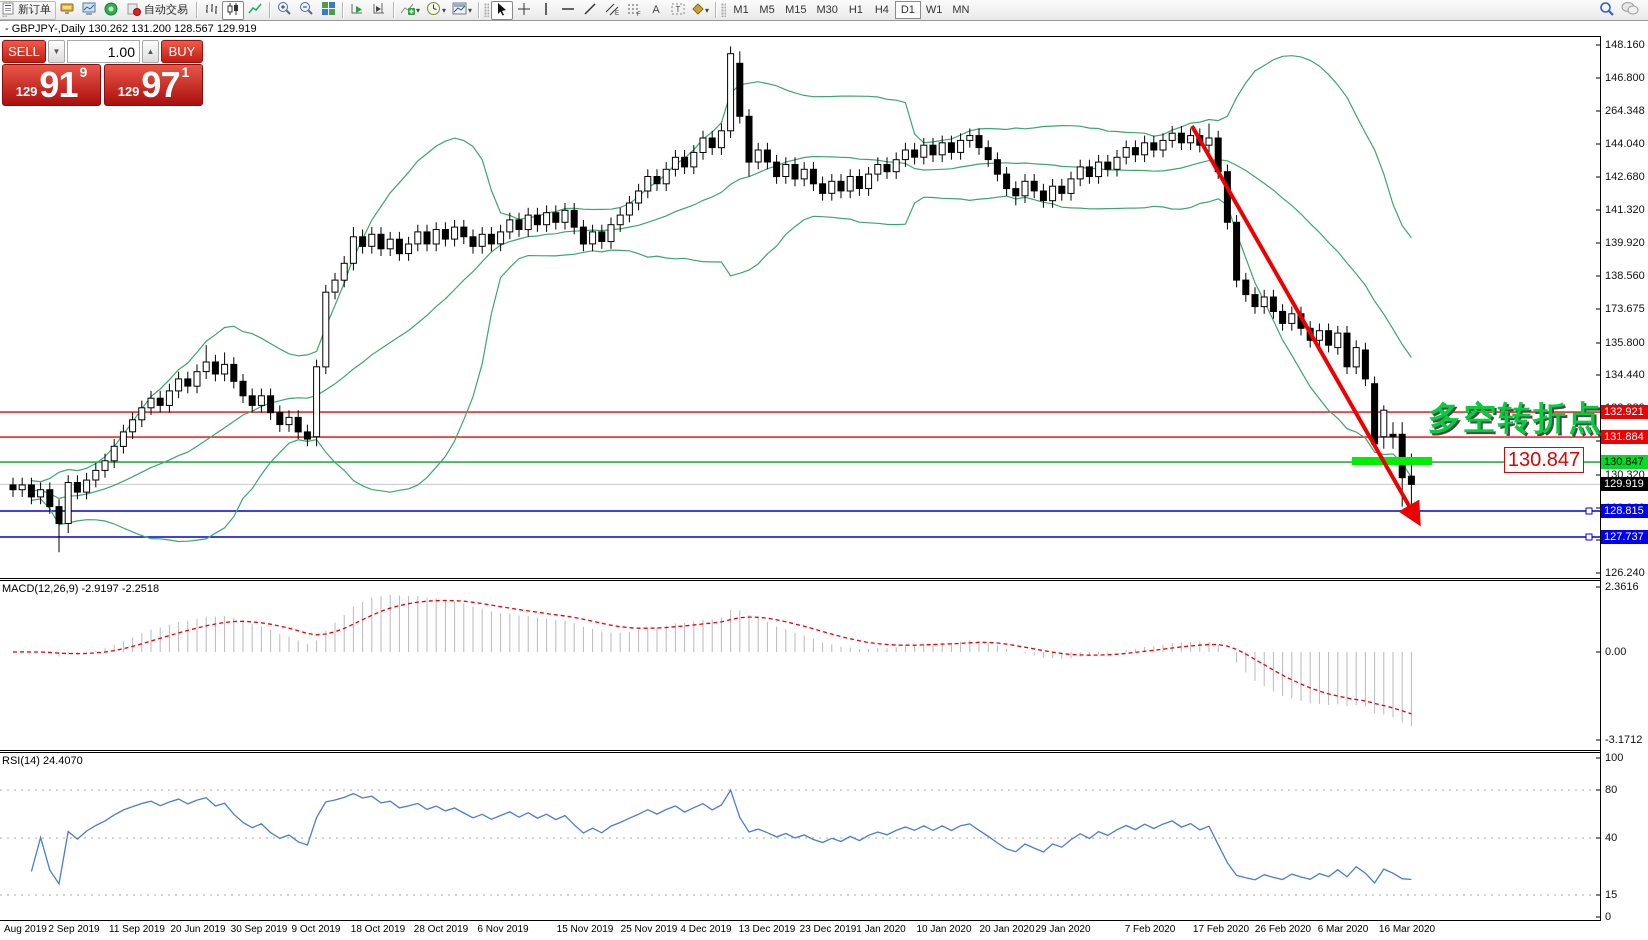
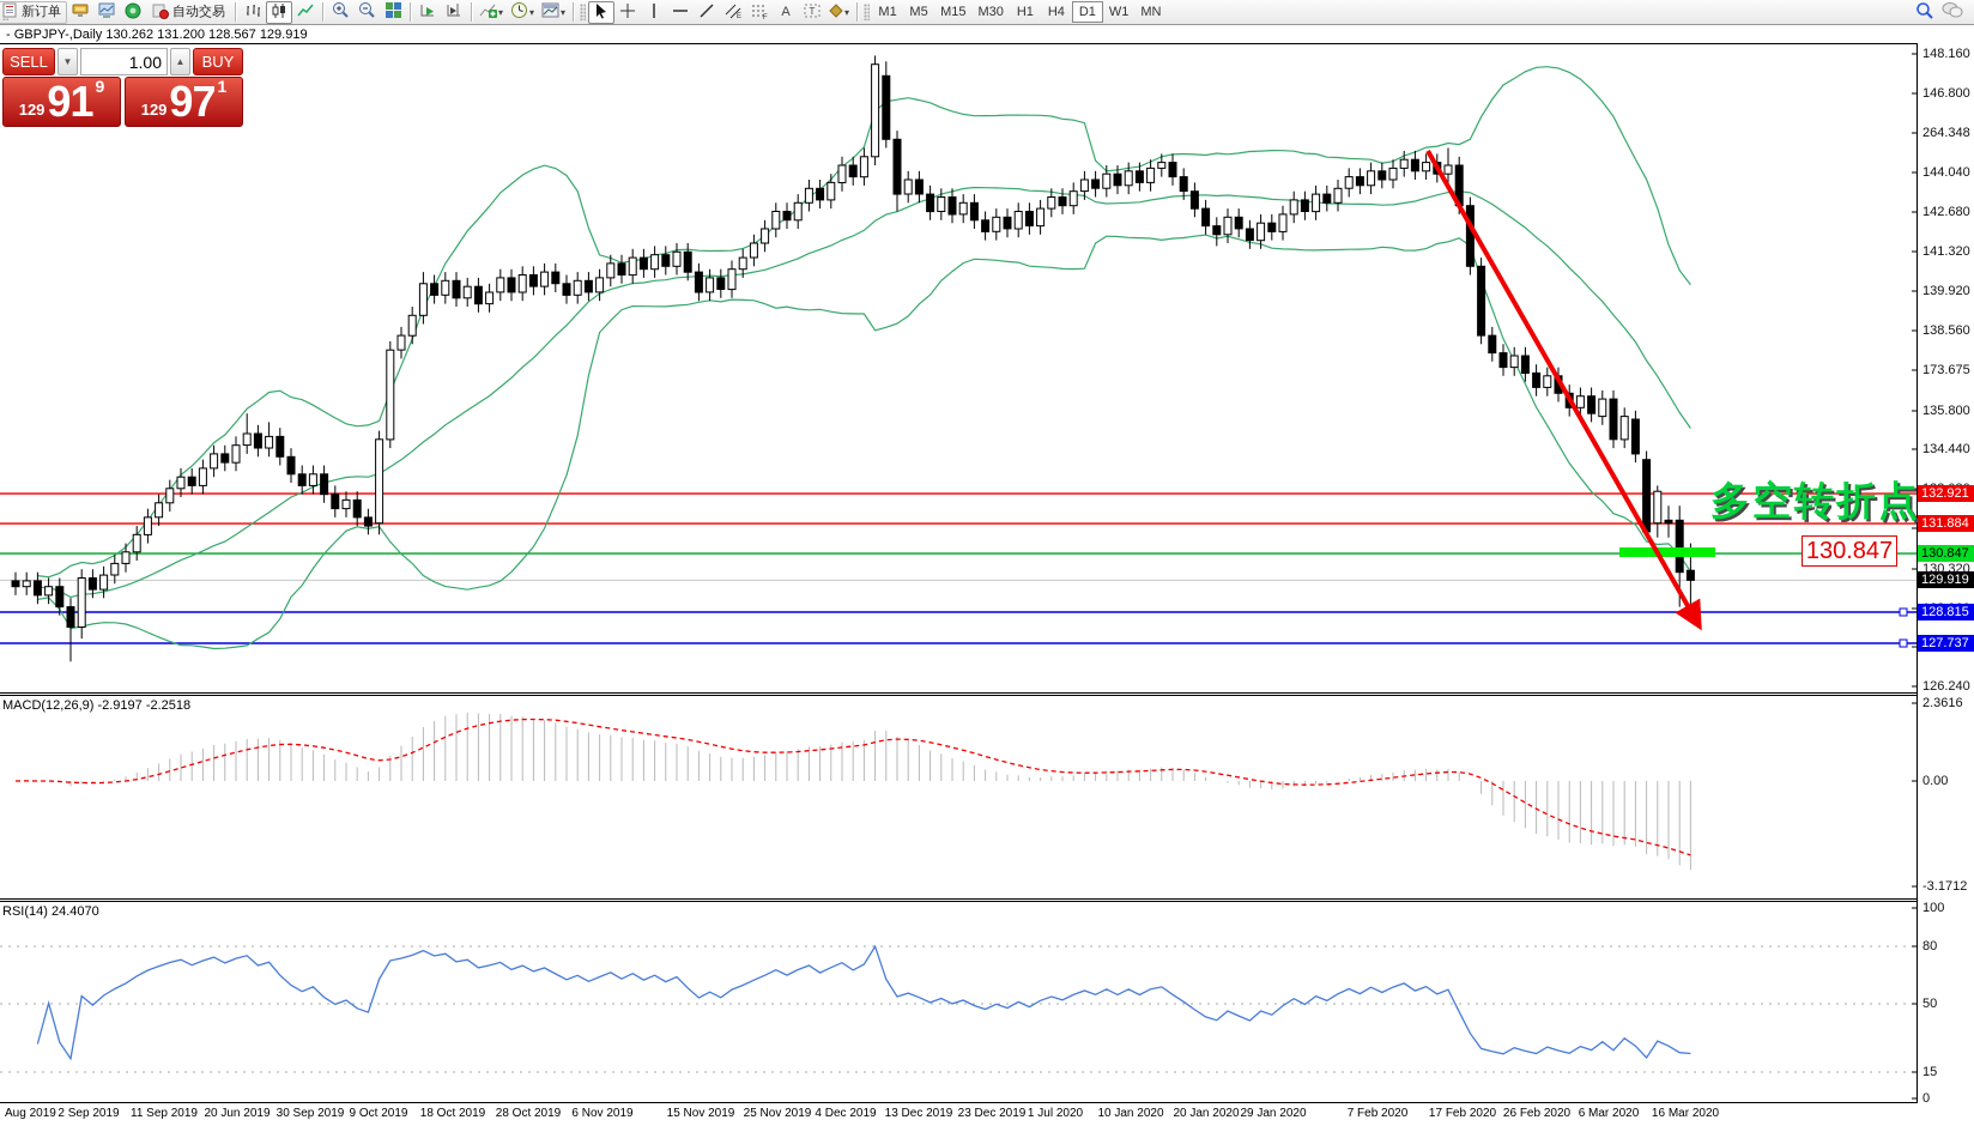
  新订单
  自动交易
  ▾
  ▾
  ▾
  A
  T
  ▾
  M1
  M5
  M15
  M30
  H1
  H4
  D1
  W1
  MN
  - GBPJPY-,Daily 130.262 131.200 128.567 129.919
  SELL
  ▼
  1.00
  ▲
  BUY
  129
  91
  9
  129
  97
  1
  MACD(12,26,9) -2.9197 -2.2518
  RSI(14) 24.4070
  148.160
  146.800
  264.348
  144.040
  142.680
  141.320
  139.920
  138.560
  173.675
  135.800
  134.440
  130.320
  126.240
  2.3616
  0.00
  -3.1712
  100
  80
- 40
+ 50
  15
  0
  132.921
  131.884
  130.847
  129.919
  128.815
  127.737
  Aug 2019
  2 Sep 2019
  11 Sep 2019
  20 Jun 2019
  30 Sep 2019
  9 Oct 2019
  18 Oct 2019
  28 Oct 2019
  6 Nov 2019
  15 Nov 2019
  25 Nov 2019
  4 Dec 2019
  13 Dec 2019
  23 Dec 2019
- 1 Jan 2020
+ 1 Jul 2020
  10 Jan 2020
  20 Jan 2020
  29 Jan 2020
  7 Feb 2020
  17 Feb 2020
  26 Feb 2020
  6 Mar 2020
  16 Mar 2020
  多空转折点
  130.847
